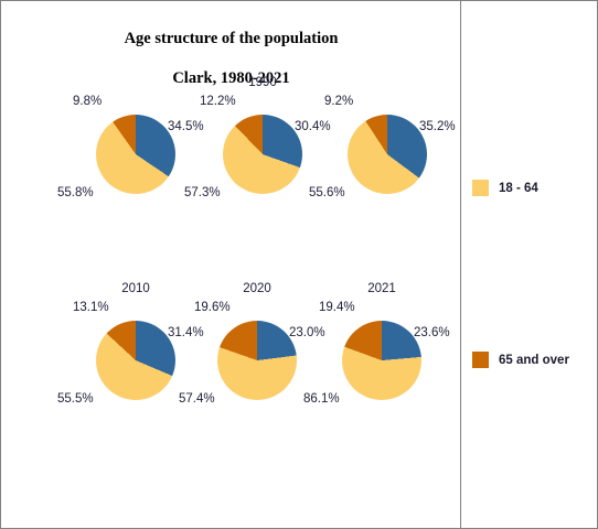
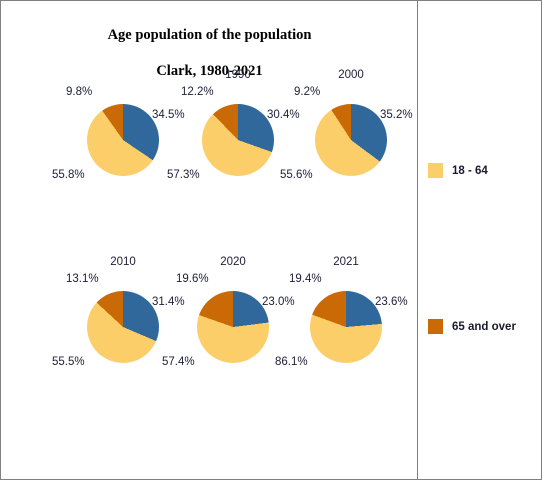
- Age structure of the population
+ Age population of the population
  Clark, 1980-2021
  34.5%
  55.8%
  9.8%
  1990
  30.4%
  57.3%
  12.2%
+ 2000
  35.2%
  55.6%
  9.2%
  2010
  31.4%
  55.5%
  13.1%
  2020
  23.0%
  57.4%
  19.6%
  2021
  23.6%
  86.1%
  19.4%
  18 - 64
  65 and over
